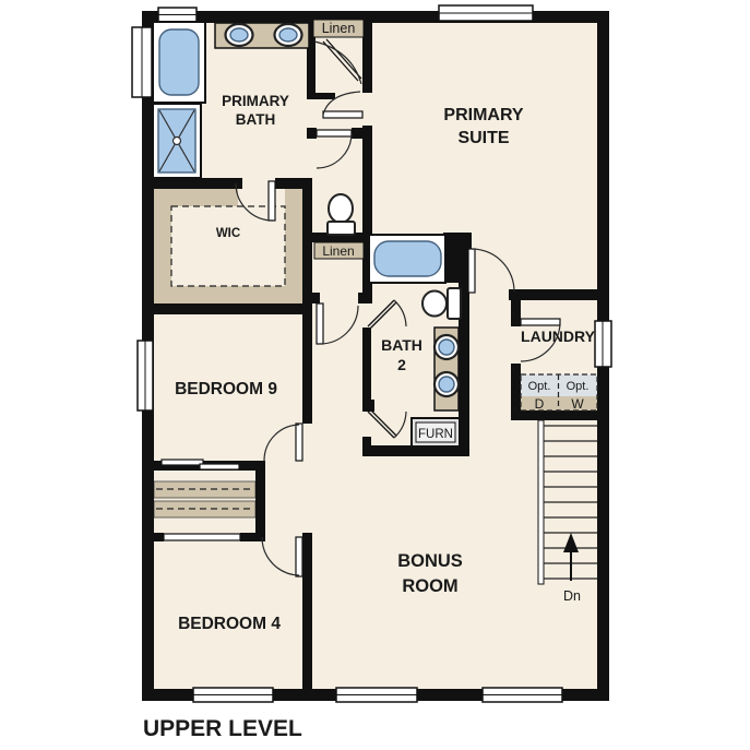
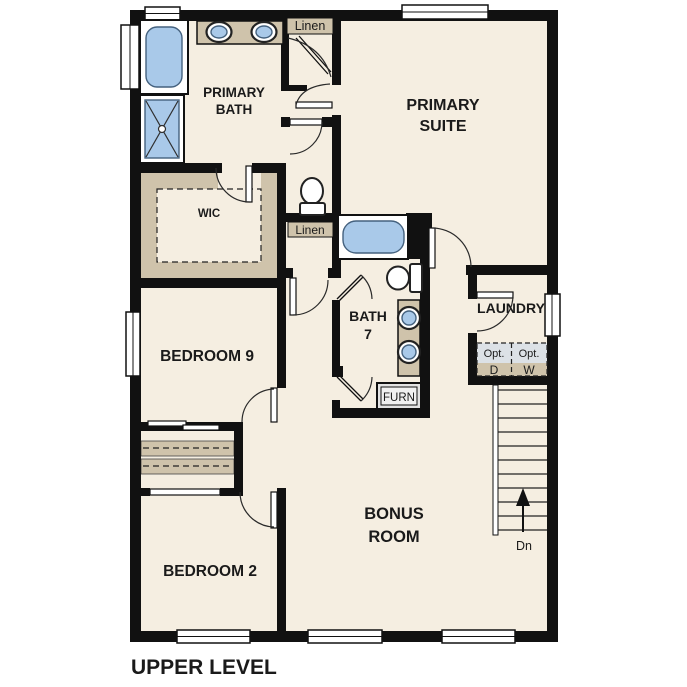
  PRIMARY
  BATH
  PRIMARY
  SUITE
  WIC
  Linen
  Linen
  BATH
- 2
+ 7
  LAUNDRY
  BEDROOM 9
- BEDROOM 4
+ BEDROOM 2
  BONUS
  ROOM
  Opt.
  Opt.
  D
  W
  FURN
  Dn
  UPPER LEVEL
